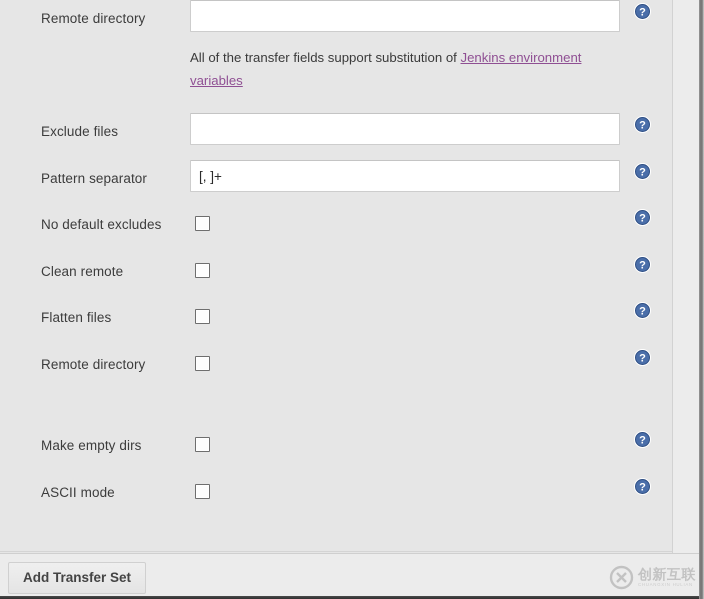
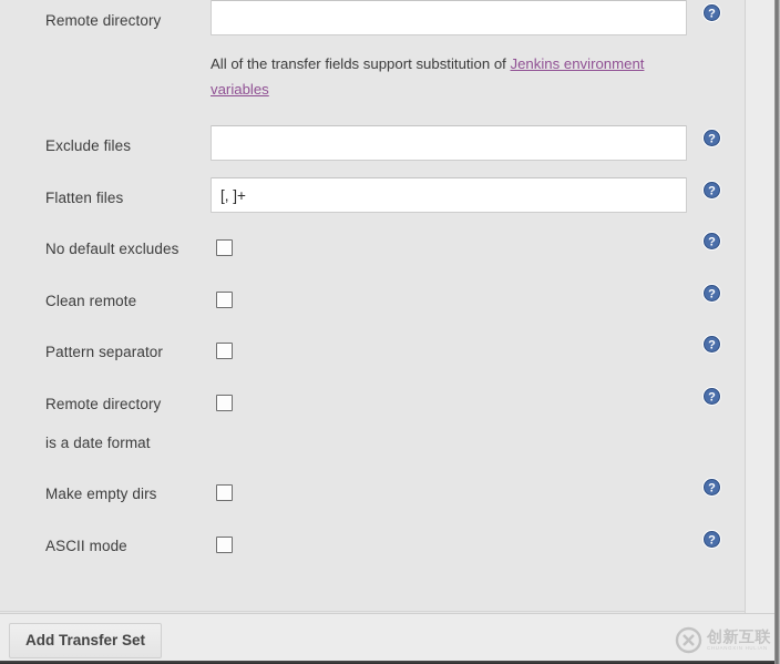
  Remote directory
  ?
  All of the transfer fields support substitution of Jenkins environment variables
  Exclude files
  ?
- Pattern separator
+ Flatten files
  [, ]+
  ?
  No default excludes
  ?
  Clean remote
  ?
- Flatten files
+ Pattern separator
  ?
  Remote directory
+ is a date format
  ?
  Make empty dirs
  ?
  ASCII mode
  ?
  Add Transfer Set
  创新互联
